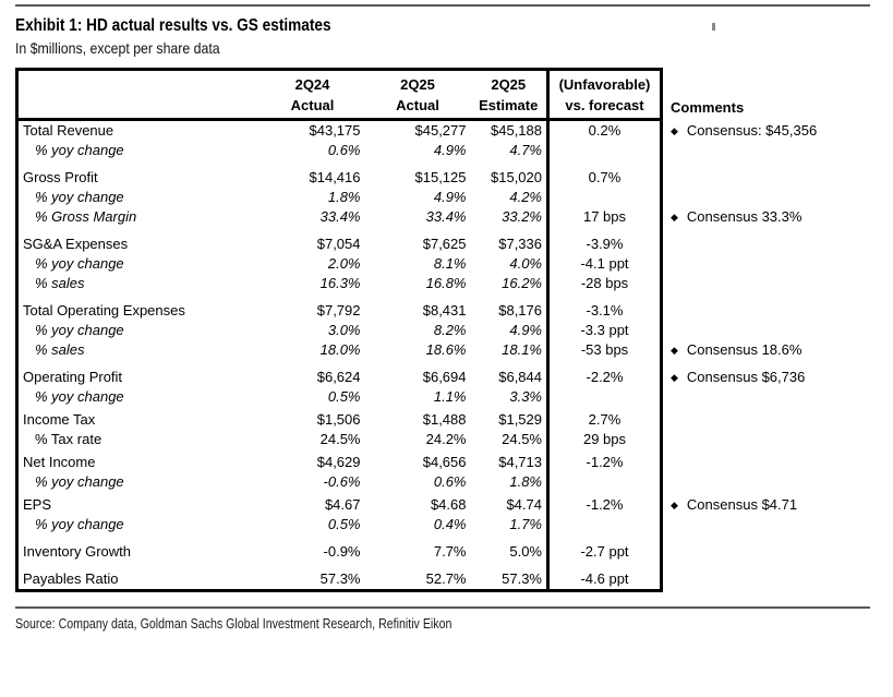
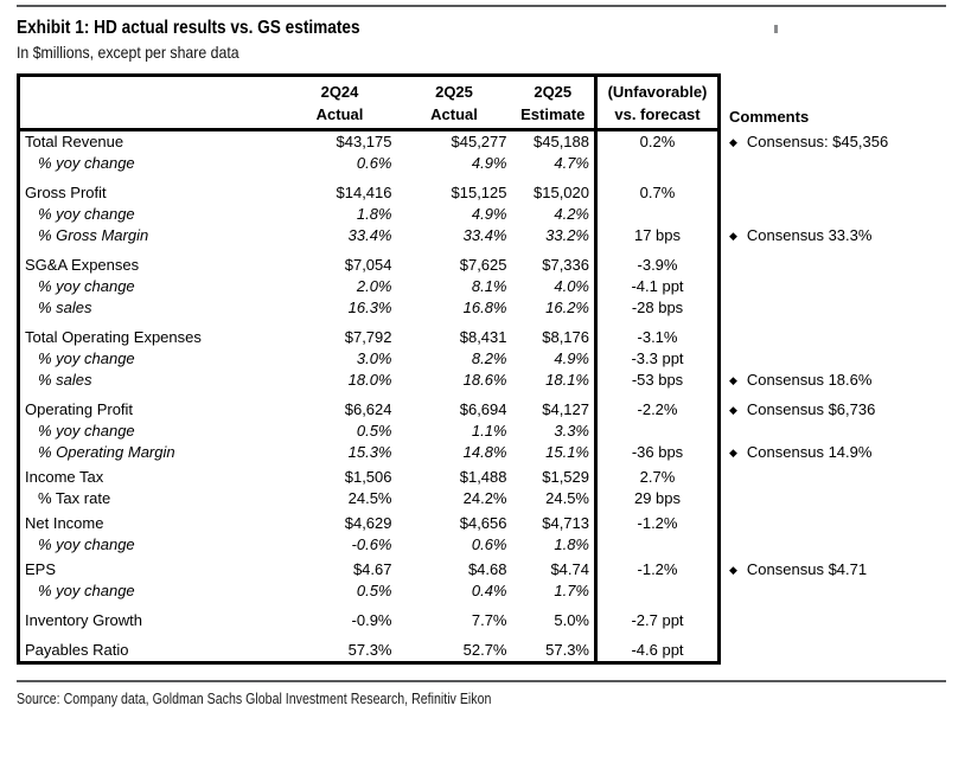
  Exhibit 1: HD actual results vs. GS estimates
  In $millions, except per share data
  	2Q24 Actual	2Q25 Actual	2Q25 Estimate	(Unfavorable) vs. forecast	Comments
  Total Revenue	$43,175	$45,277	$45,188	0.2%	◆ Consensus: $45,356
  % yoy change	0.6%	4.9%	4.7%
  Gross Profit	$14,416	$15,125	$15,020	0.7%
  % yoy change	1.8%	4.9%	4.2%
  % Gross Margin	33.4%	33.4%	33.2%	17 bps	◆ Consensus 33.3%
  SG&A Expenses	$7,054	$7,625	$7,336	-3.9%
  % yoy change	2.0%	8.1%	4.0%	-4.1 ppt
  % sales	16.3%	16.8%	16.2%	-28 bps
  Total Operating Expenses	$7,792	$8,431	$8,176	-3.1%
  % yoy change	3.0%	8.2%	4.9%	-3.3 ppt
  % sales	18.0%	18.6%	18.1%	-53 bps	◆ Consensus 18.6%
- Operating Profit	$6,624	$6,694	$6,844	-2.2%	◆ Consensus $6,736
+ Operating Profit	$6,624	$6,694	$4,127	-2.2%	◆ Consensus $6,736
  % yoy change	0.5%	1.1%	3.3%
+ % Operating Margin	15.3%	14.8%	15.1%	-36 bps	◆ Consensus 14.9%
  Income Tax	$1,506	$1,488	$1,529	2.7%
  % Tax rate	24.5%	24.2%	24.5%	29 bps
  Net Income	$4,629	$4,656	$4,713	-1.2%
  % yoy change	-0.6%	0.6%	1.8%
  EPS	$4.67	$4.68	$4.74	-1.2%	◆ Consensus $4.71
  % yoy change	0.5%	0.4%	1.7%
  Inventory Growth	-0.9%	7.7%	5.0%	-2.7 ppt
  Payables Ratio	57.3%	52.7%	57.3%	-4.6 ppt
  Source: Company data, Goldman Sachs Global Investment Research, Refinitiv Eikon
